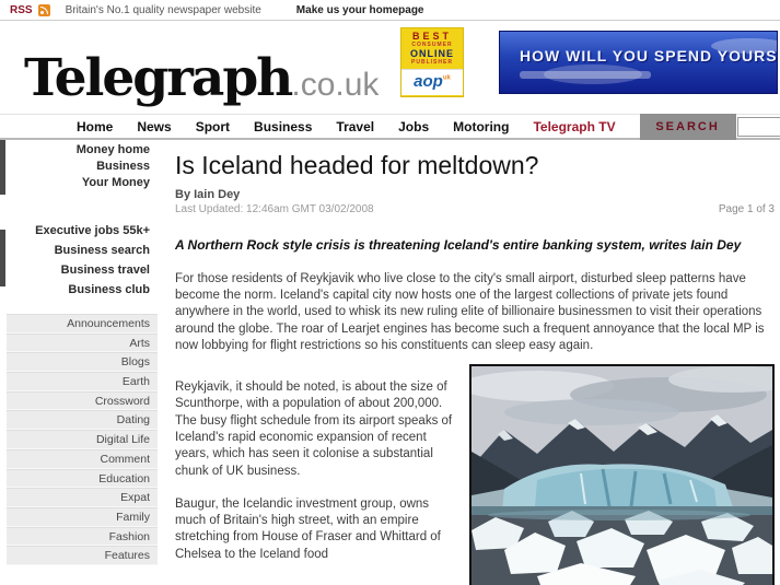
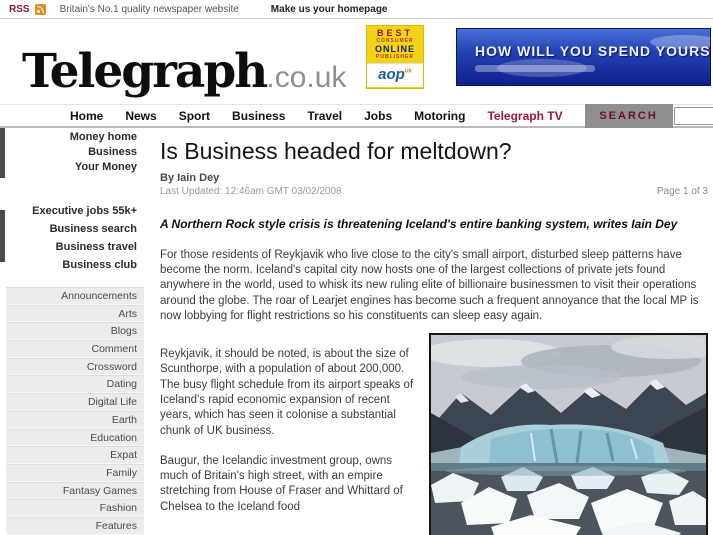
  RSS
  Britain's No.1 quality newspaper website
  Make us your homepage
  Telegraph.co.uk
  BEST
  ONLINE
  HOW WILL YOU SPEND YOURS
  Home
  News
  Sport
  Business
  Travel
  Jobs
  Motoring
  Telegraph TV
  SEARCH
  Money home
  Business
  Your Money
  Executive jobs 55k+
  Business search
  Business travel
  Business club
  Announcements
  Arts
  Blogs
- Earth
+ Comment
  Crossword
  Dating
  Digital Life
- Comment
+ Earth
  Education
  Expat
  Family
+ Fantasy Games
  Fashion
  Features
- Is Iceland headed for meltdown?
+ Is Business headed for meltdown?
  By Iain Dey
  Last Updated: 12:46am GMT 03/02/2008
  Page 1 of 3
  A Northern Rock style crisis is threatening Iceland's entire banking system, writes Iain Dey
  For those residents of Reykjavik who live close to the city's small airport, disturbed sleep patterns have become the norm. Iceland's capital city now hosts one of the largest collections of private jets found anywhere in the world, used to whisk its new ruling elite of billionaire businessmen to visit their operations around the globe. The roar of Learjet engines has become such a frequent annoyance that the local MP is now lobbying for flight restrictions so his constituents can sleep easy again.
  Reykjavik, it should be noted, is about the size of Scunthorpe, with a population of about 200,000. The busy flight schedule from its airport speaks of Iceland's rapid economic expansion of recent years, which has seen it colonise a substantial chunk of UK business.
  Baugur, the Icelandic investment group, owns much of Britain's high street, with an empire stretching from House of Fraser and Whittard of Chelsea to the Iceland food
